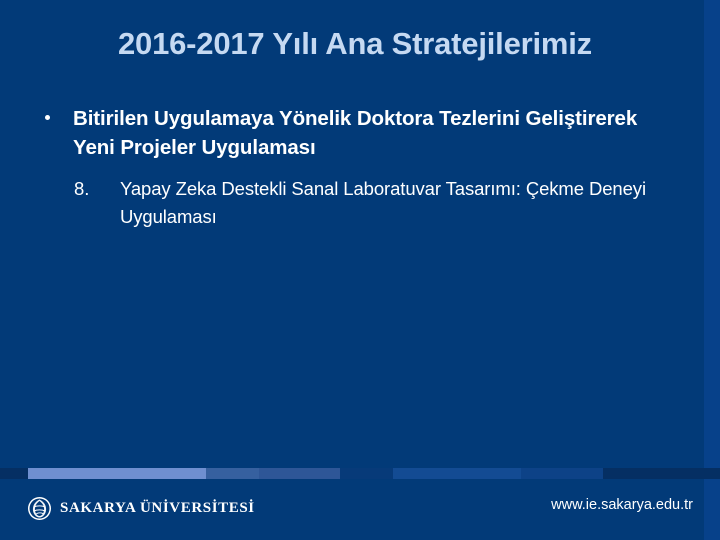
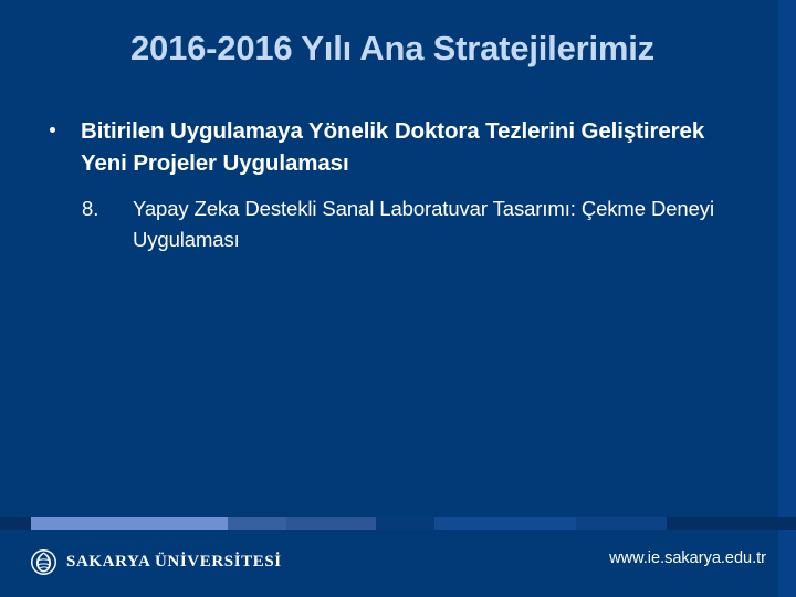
- 2016-2017 Yılı Ana Stratejilerimiz
+ 2016-2016 Yılı Ana Stratejilerimiz
  Bitirilen Uygulamaya Yönelik Doktora Tezlerini Geliştirerek Yeni Projeler Uygulaması
  8.
  Yapay Zeka Destekli Sanal Laboratuvar Tasarımı: Çekme Deneyi Uygulaması
  SAKARYA ÜNİVERSİTESİ
  www.ie.sakarya.edu.tr
